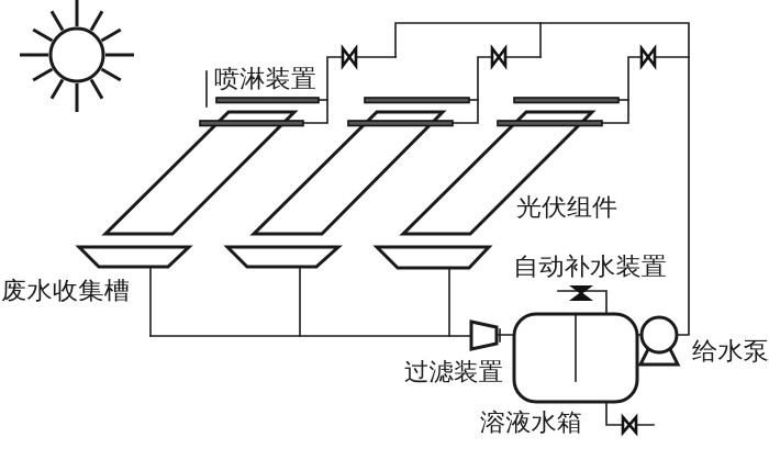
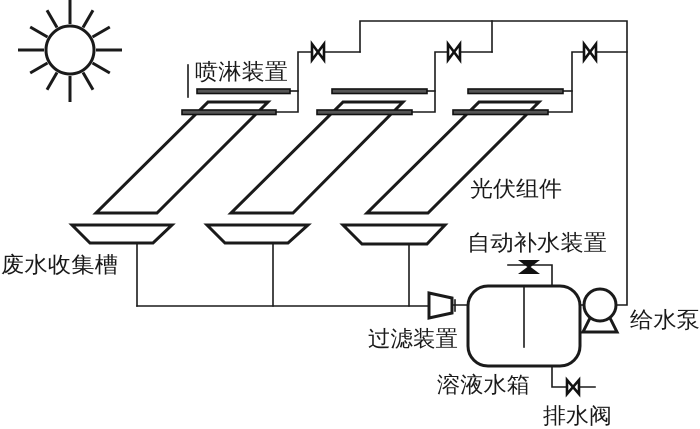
  喷淋装置
  光伏组件
  废水收集槽
  过滤装置
  溶液水箱
  自动补水装置
  给水泵
+ 排水阀
